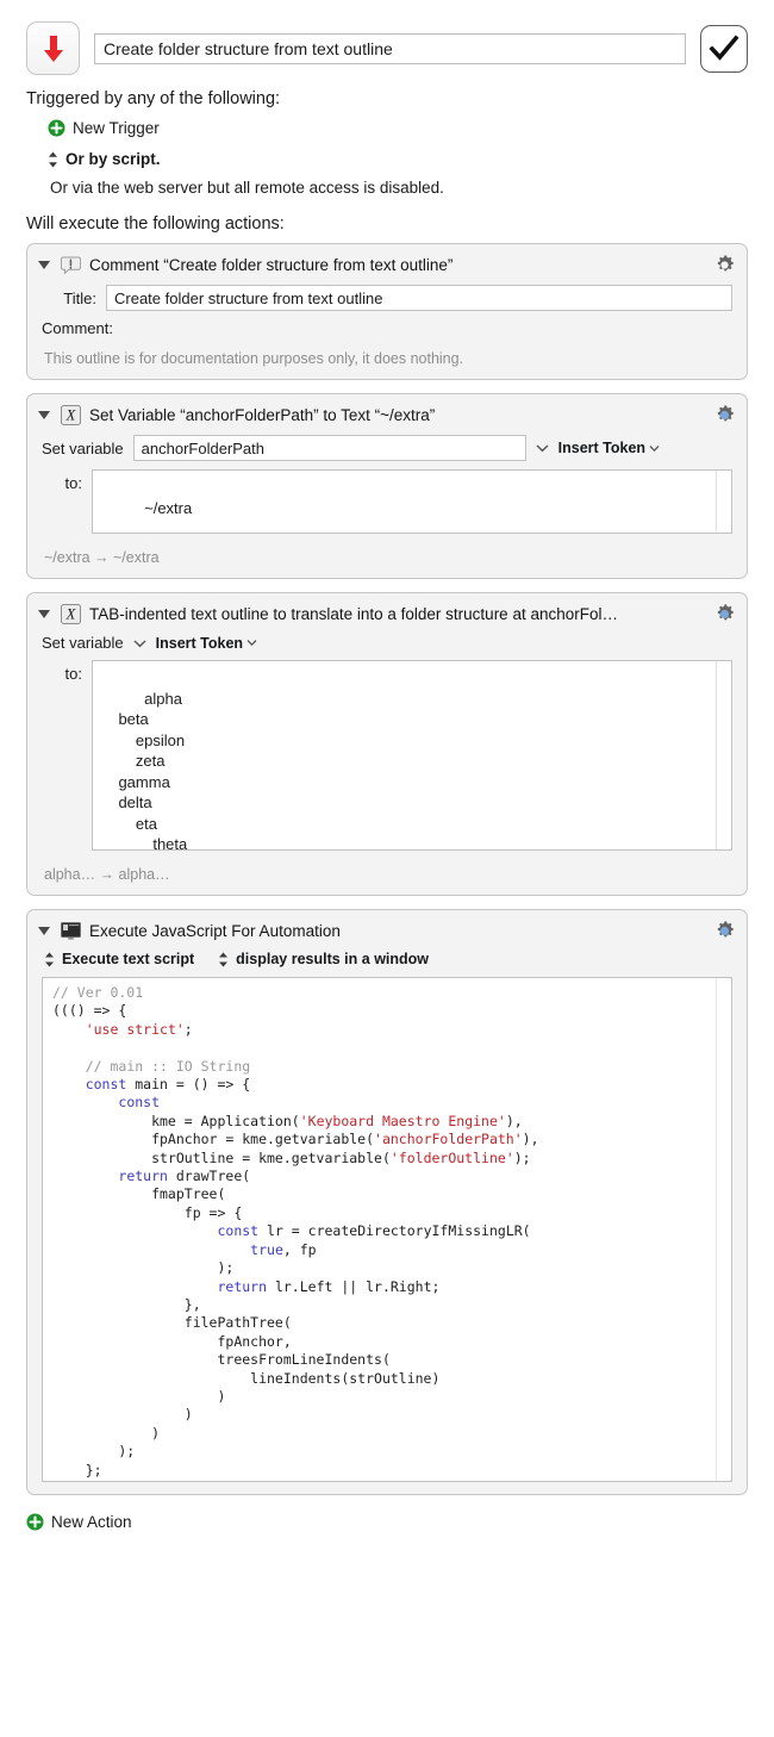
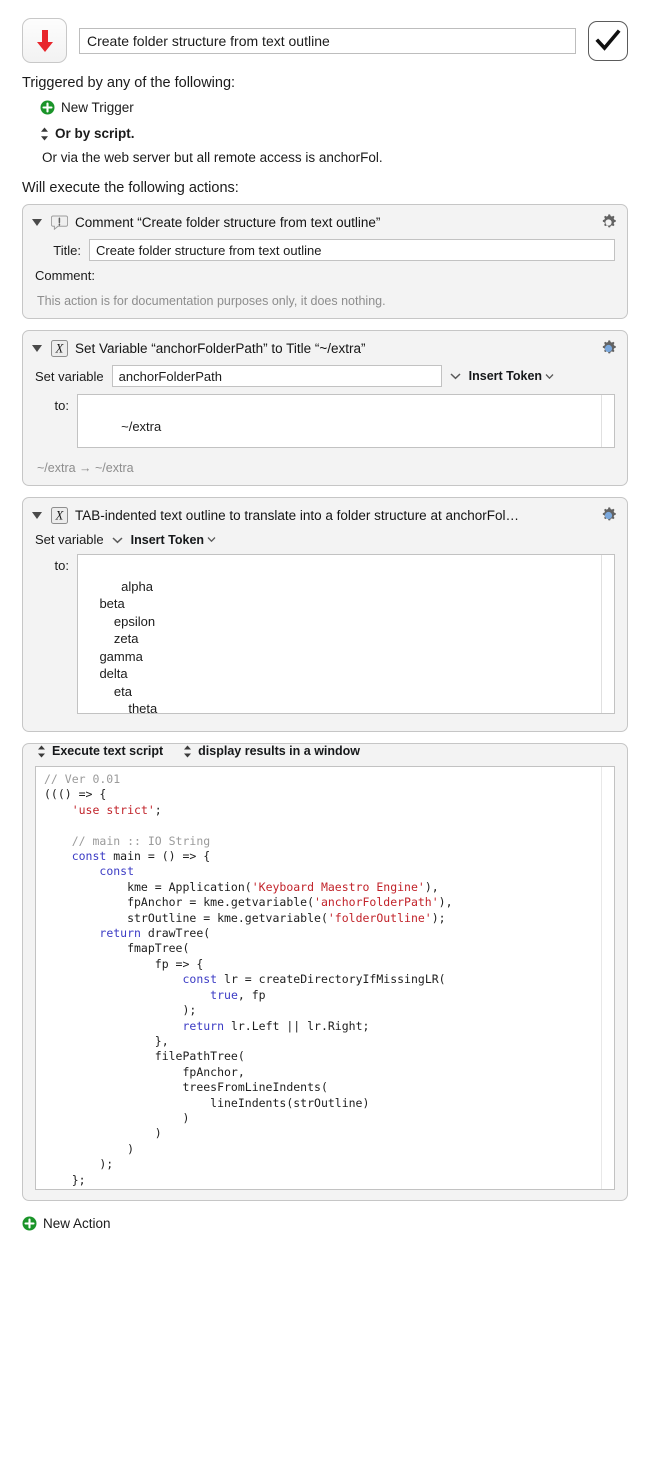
  Create folder structure from text outline
  Triggered by any of the following:
  New Trigger
  Or by script.
- Or via the web server but all remote access is disabled.
+ Or via the web server but all remote access is anchorFol.
  Will execute the following actions:
  Comment “Create folder structure from text outline”
  Title:
  Create folder structure from text outline
  Comment:
- This outline is for documentation purposes only, it does nothing.
+ This action is for documentation purposes only, it does nothing.
  X
- Set Variable “anchorFolderPath” to Text “~/extra”
+ Set Variable “anchorFolderPath” to Title “~/extra”
  Set variable
  anchorFolderPath
  Insert Token
  to:
  ~/extra
  ~/extra → ~/extra
  X
  TAB-indented text outline to translate into a folder structure at anchorFol…
  Set variable
  Insert Token
  to:
  alpha
  beta
  epsilon
  zeta
  gamma
  delta
  eta
  theta
- alpha… → alpha…
- Execute JavaScript For Automation
  Execute text script
  display results in a window
  // Ver 0.01
  ((() => {
  'use strict';
  // main :: IO String const main = () => {
  const
  kme = Application('Keyboard Maestro Engine'),
  fpAnchor = kme.getvariable('anchorFolderPath'),
  strOutline = kme.getvariable('folderOutline');
  return drawTree(
  fmapTree(
  fp => {
  const lr = createDirectoryIfMissingLR(
  true, fp
  );
  return lr.Left || lr.Right;
  },
  filePathTree(
  fpAnchor,
  treesFromLineIndents(
  lineIndents(strOutline)
  )
  )
  )
  );
  };
  New Action
